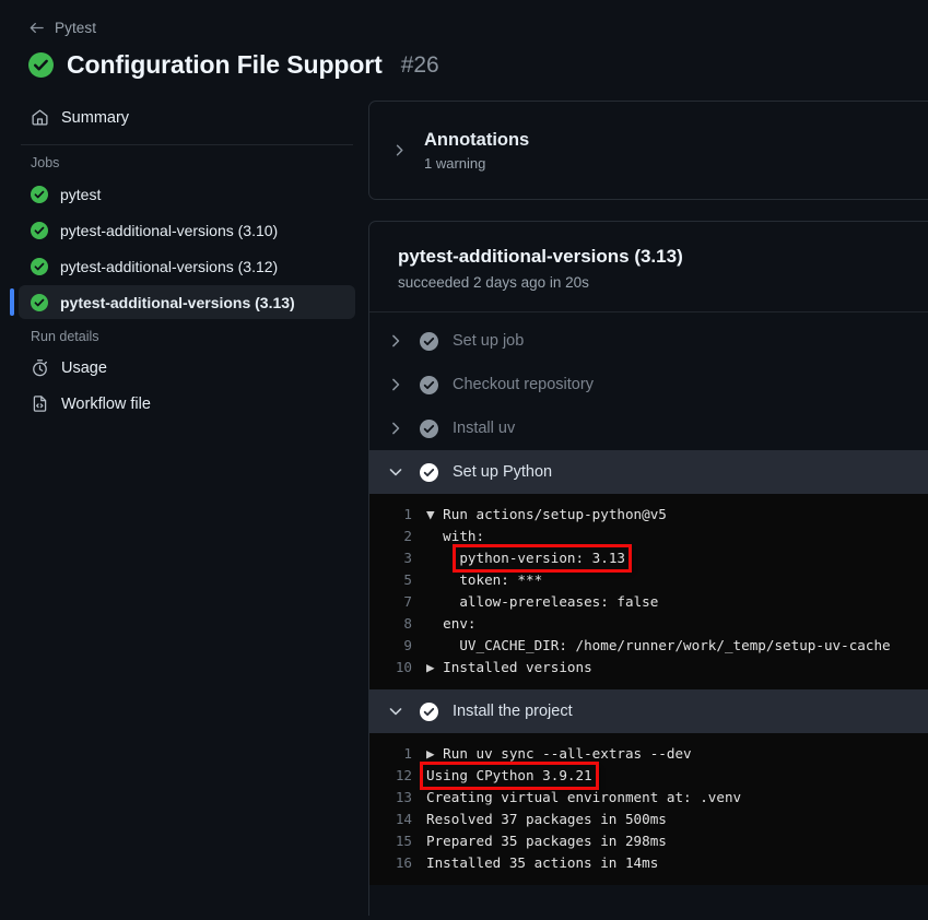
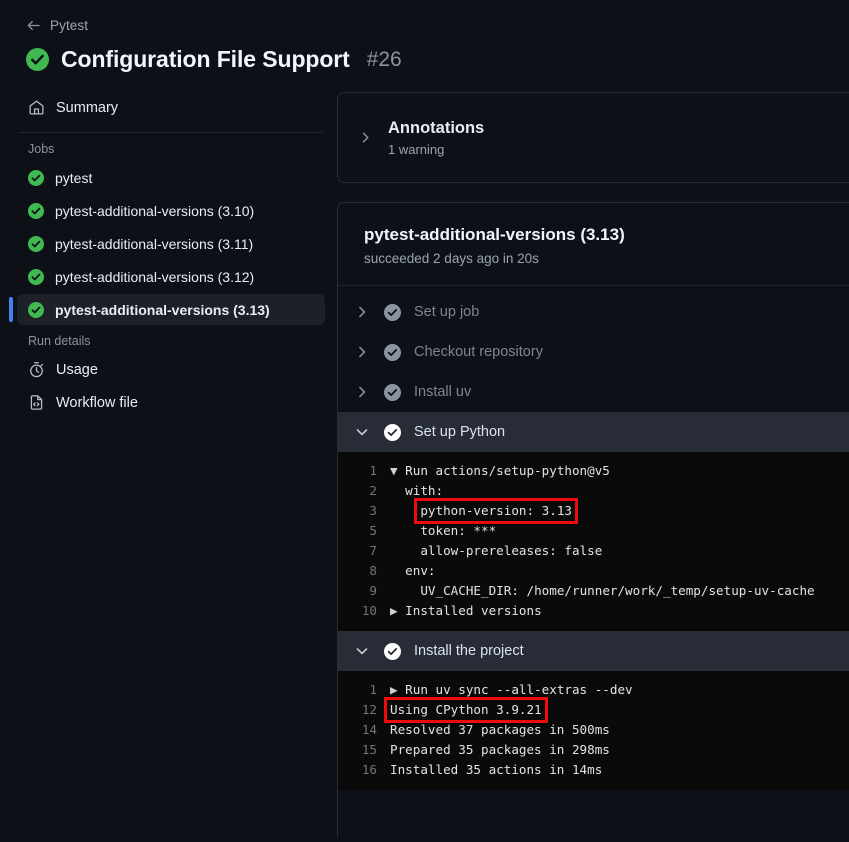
  Pytest
  Configuration File Support
  #26
  Summary
  Jobs
  pytest
  pytest-additional-versions (3.10)
+ pytest-additional-versions (3.11)
  pytest-additional-versions (3.12)
  pytest-additional-versions (3.13)
  Run details
  Usage
  Workflow file
  Annotations
  1 warning
  pytest-additional-versions (3.13)
  succeeded 2 days ago in 20s
  Set up job
  Checkout repository
  Install uv
  Set up Python
  1
  ▼ Run actions/setup-python@v5
  2
  with:
  3
  python-version: 3.13
  5
  token: ***
  7
  allow-prereleases: false
  8
  env:
  9
  UV_CACHE_DIR: /home/runner/work/_temp/setup-uv-cache
  10
  ▶ Installed versions
  Install the project
  1
  ▶ Run uv sync --all-extras --dev
  12
  Using CPython 3.9.21
- 13
- Creating virtual environment at: .venv
  14
  Resolved 37 packages in 500ms
  15
  Prepared 35 packages in 298ms
  16
  Installed 35 actions in 14ms
